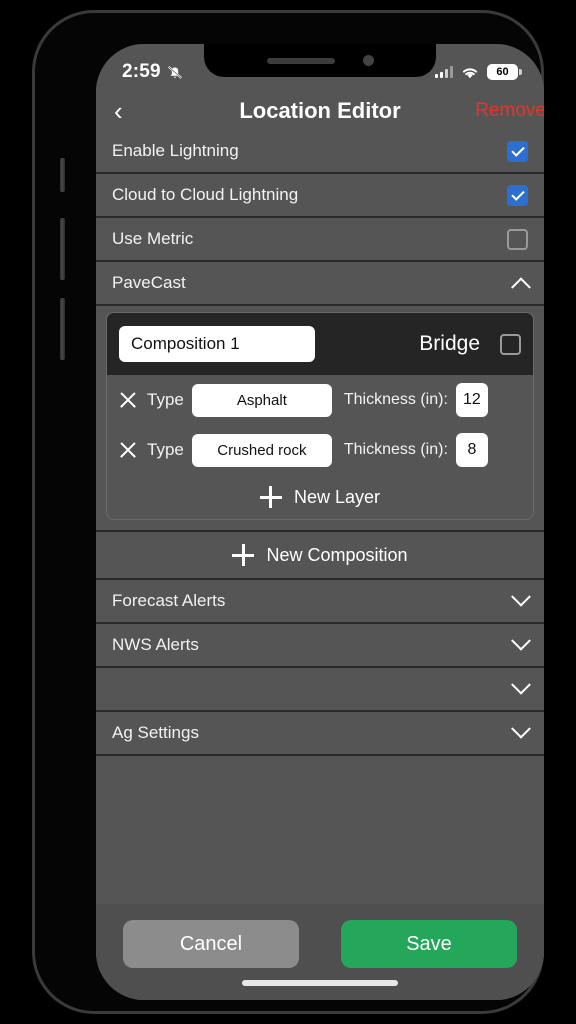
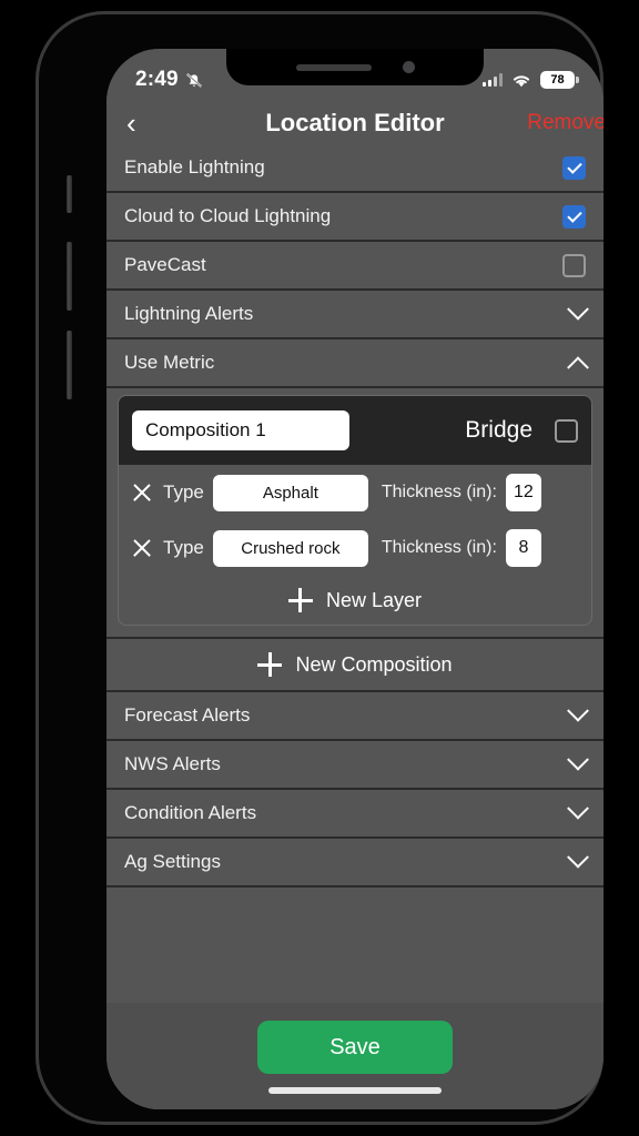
- 2:59
+ 2:49
- 60
+ 78
  ‹
  Location Editor
  Remove
  Enable Lightning
  Cloud to Cloud Lightning
- Use Metric
+ PaveCast
+ Lightning Alerts
- PaveCast
+ Use Metric
  Composition 1
  Bridge
  Type
  Asphalt
  Thickness (in):
  12
  Type
  Crushed rock
  Thickness (in):
  8
  New Layer
  New Composition
  Forecast Alerts
  NWS Alerts
+ Condition Alerts
  Ag Settings
- Cancel
  Save
